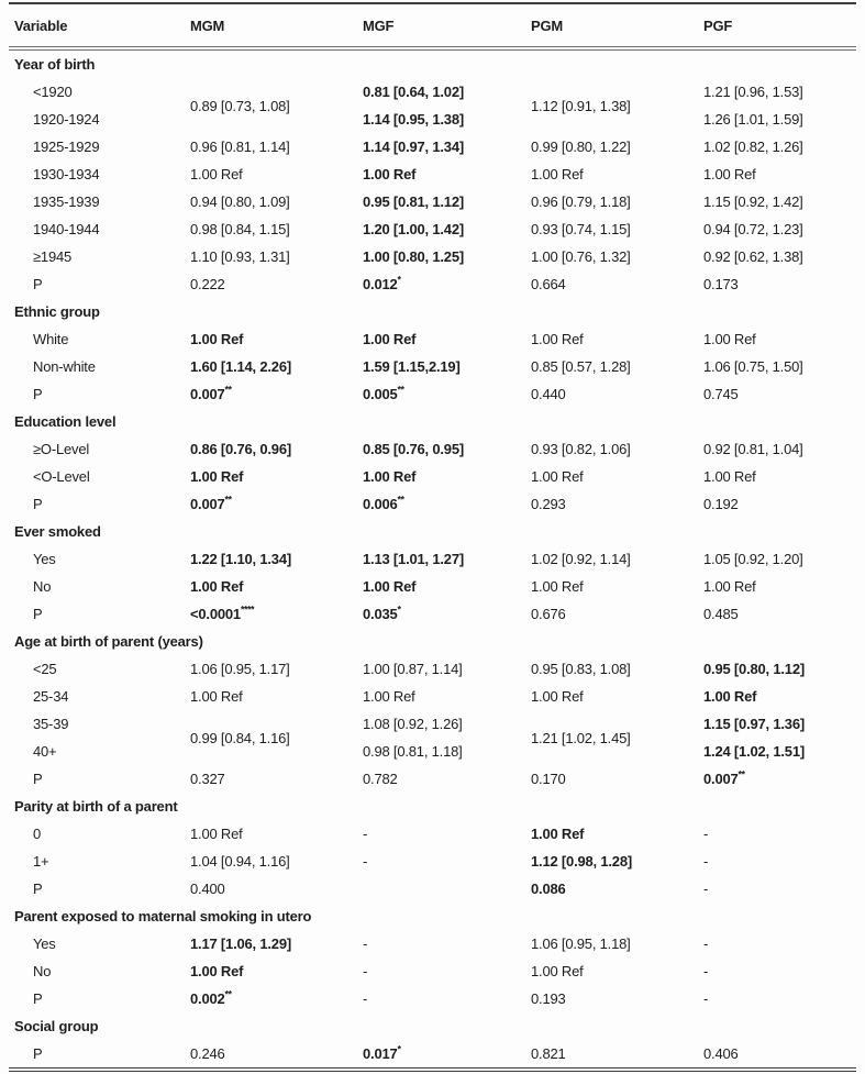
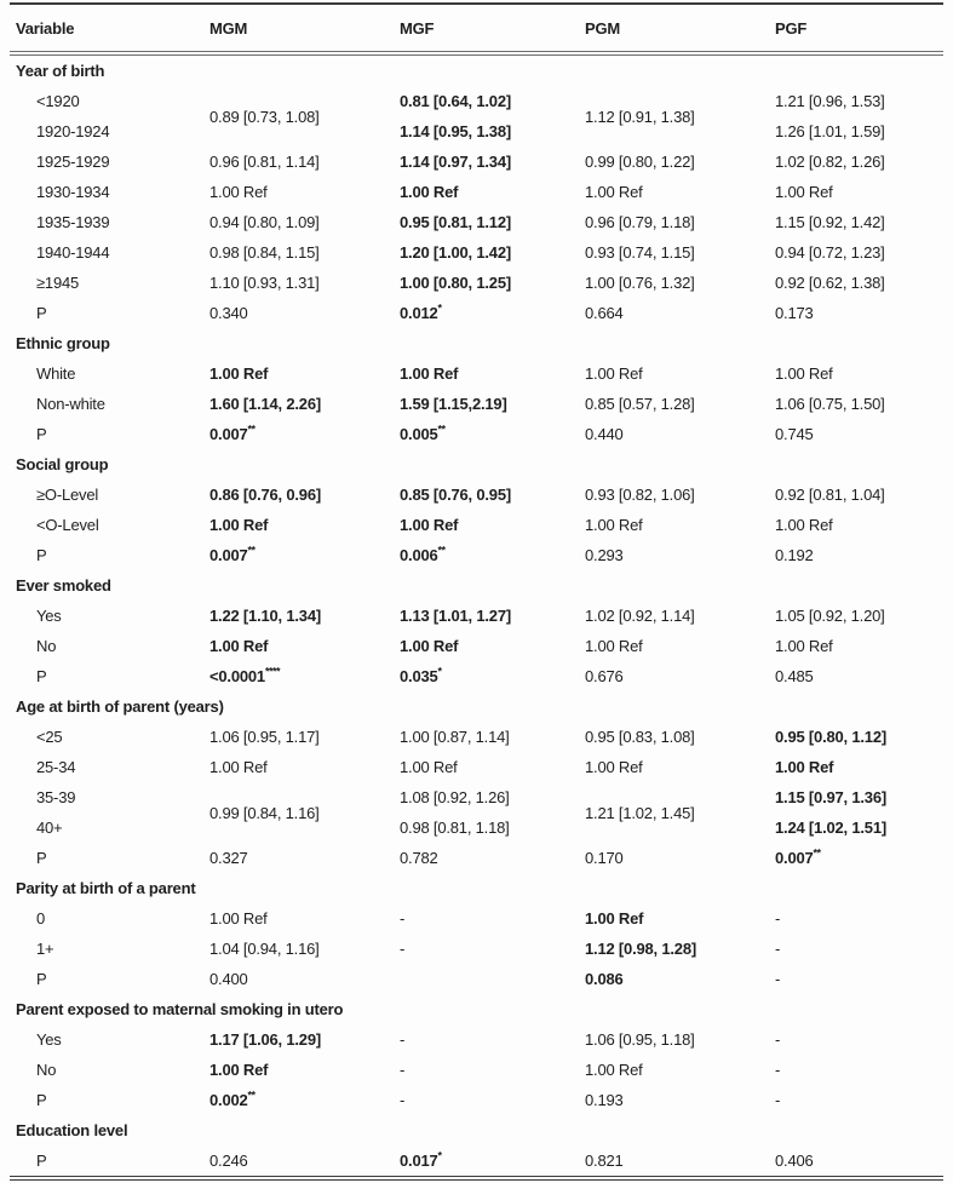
  Variable	MGM	MGF	PGM	PGF
  Year of birth
  <1920	0.89 [0.73, 1.08]	0.81 [0.64, 1.02]	1.12 [0.91, 1.38]	1.21 [0.96, 1.53]
  1920-1924	1.14 [0.95, 1.38]	1.26 [1.01, 1.59]
  1925-1929	0.96 [0.81, 1.14]	1.14 [0.97, 1.34]	0.99 [0.80, 1.22]	1.02 [0.82, 1.26]
  1930-1934	1.00 Ref	1.00 Ref	1.00 Ref	1.00 Ref
  1935-1939	0.94 [0.80, 1.09]	0.95 [0.81, 1.12]	0.96 [0.79, 1.18]	1.15 [0.92, 1.42]
  1940-1944	0.98 [0.84, 1.15]	1.20 [1.00, 1.42]	0.93 [0.74, 1.15]	0.94 [0.72, 1.23]
  ≥1945	1.10 [0.93, 1.31]	1.00 [0.80, 1.25]	1.00 [0.76, 1.32]	0.92 [0.62, 1.38]
- P	0.222	0.012*	0.664	0.173
+ P	0.340	0.012*	0.664	0.173
  Ethnic group
  White	1.00 Ref	1.00 Ref	1.00 Ref	1.00 Ref
  Non-white	1.60 [1.14, 2.26]	1.59 [1.15,2.19]	0.85 [0.57, 1.28]	1.06 [0.75, 1.50]
  P	0.007**	0.005**	0.440	0.745
- Education level
+ Social group
  ≥O-Level	0.86 [0.76, 0.96]	0.85 [0.76, 0.95]	0.93 [0.82, 1.06]	0.92 [0.81, 1.04]
  <O-Level	1.00 Ref	1.00 Ref	1.00 Ref	1.00 Ref
  P	0.007**	0.006**	0.293	0.192
  Ever smoked
  Yes	1.22 [1.10, 1.34]	1.13 [1.01, 1.27]	1.02 [0.92, 1.14]	1.05 [0.92, 1.20]
  No	1.00 Ref	1.00 Ref	1.00 Ref	1.00 Ref
  P	<0.0001****	0.035*	0.676	0.485
  Age at birth of parent (years)
  <25	1.06 [0.95, 1.17]	1.00 [0.87, 1.14]	0.95 [0.83, 1.08]	0.95 [0.80, 1.12]
  25-34	1.00 Ref	1.00 Ref	1.00 Ref	1.00 Ref
  35-39	0.99 [0.84, 1.16]	1.08 [0.92, 1.26]	1.21 [1.02, 1.45]	1.15 [0.97, 1.36]
  40+	0.98 [0.81, 1.18]	1.24 [1.02, 1.51]
  P	0.327	0.782	0.170	0.007**
  Parity at birth of a parent
  0	1.00 Ref	-	1.00 Ref	-
  1+	1.04 [0.94, 1.16]	-	1.12 [0.98, 1.28]	-
  P	0.400		0.086	-
  Parent exposed to maternal smoking in utero
  Yes	1.17 [1.06, 1.29]	-	1.06 [0.95, 1.18]	-
  No	1.00 Ref	-	1.00 Ref	-
  P	0.002**	-	0.193	-
- Social group
+ Education level
  P	0.246	0.017*	0.821	0.406
